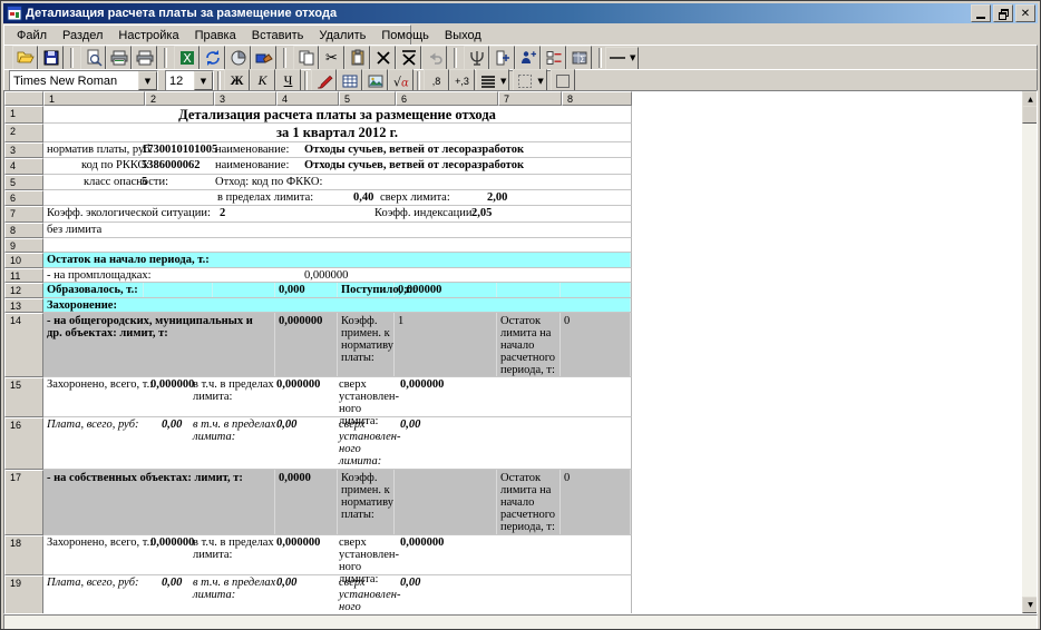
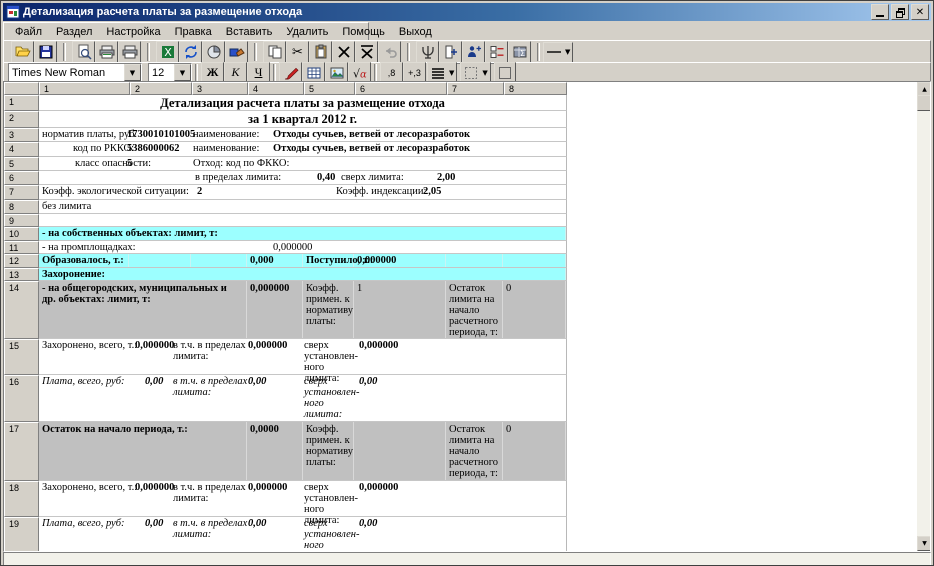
  Детализация расчета платы за размещение отхода
  ✕
  Файл
  Раздел
  Настройка
  Правка
  Вставить
  Удалить
  Помощь
  Выход
  X
  ✂
  Σ
  ▼
  Times New Roman
  ▼
  12
  ▼
  Ж
  К
  Ч
  √
  α
  ,8
  +,3
  ▼
  ▼
  1
  2
  3
  4
  5
  6
  7
  8
  1
  Детализация расчета платы за размещение отхода
  2
  за 1 квартал 2012 г.
  3
  норматив платы, руб.
  1730010101005
  наименование:
  Отходы сучьев, ветвей от лесоразработок
  4
  код по РККО:
  5386000062
  наименование:
  Отходы сучьев, ветвей от лесоразработок
  5
  класс опасности:
  5
  Отход: код по ФККО:
  6
  в пределах лимита:
  0,40
  сверх лимита:
  2,00
  7
  Коэфф. экологической ситуации:
  2
  Коэфф. индексации:
  2,05
  8
  без лимита
  9
  10
- Остаток на начало периода, т.:
+ - на собственных объектах: лимит, т:
  11
  - на промплощадках:
  0,000000
  12
  Образовалось, т.:
  0,000
  0,000000
  13
  Захоронение:
  14
  - на общегородских, муниципальных и др. объектах: лимит, т:
  0,000000
  Коэфф. примен. к нормативу платы:
  1
  Остаток лимита на начало расчетного периода, т:
  0
  15
  Захоронено, всего, т.:
  0,000000
  в т.ч. в пределах лимита:
  0,000000
  сверх установлен-ного лимита:
  0,000000
  16
  Плата, всего, руб:
  0,00
  в т.ч. в пределах лимита:
  0,00
  сверх установлен-ного лимита:
  0,00
  17
- - на собственных объектах: лимит, т:
+ Остаток на начало периода, т.:
  0,0000
  Коэфф. примен. к нормативу платы:
  Остаток лимита на начало расчетного периода, т:
  0
  18
  Захоронено, всего, т.:
  0,000000
  в т.ч. в пределах лимита:
  0,000000
  сверх установлен-ного лимита:
  0,000000
  19
  Плата, всего, руб:
  0,00
  в т.ч. в пределах лимита:
  0,00
  сверх установлен-ного
  0,00
